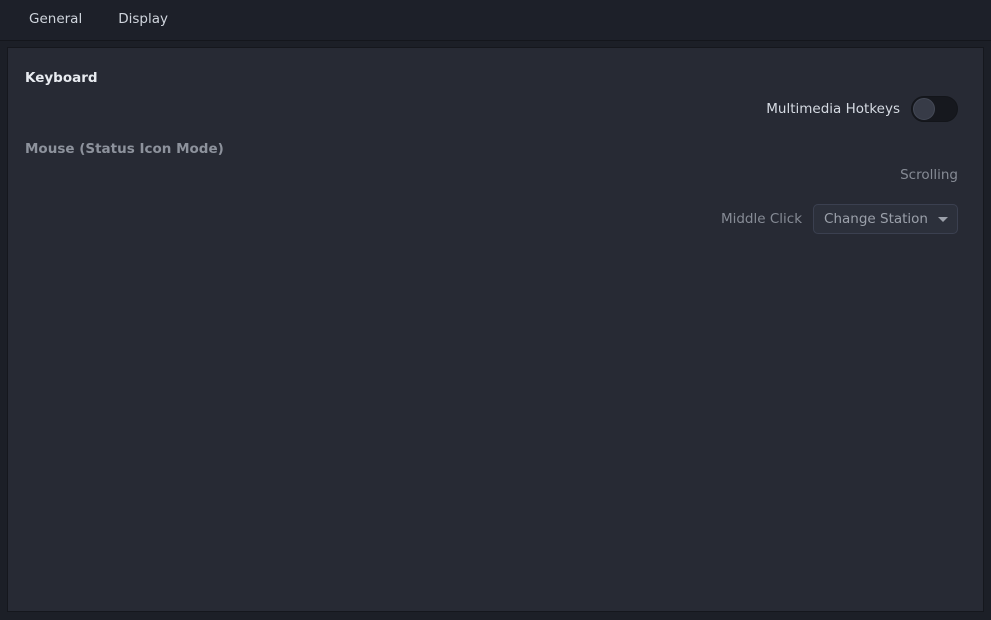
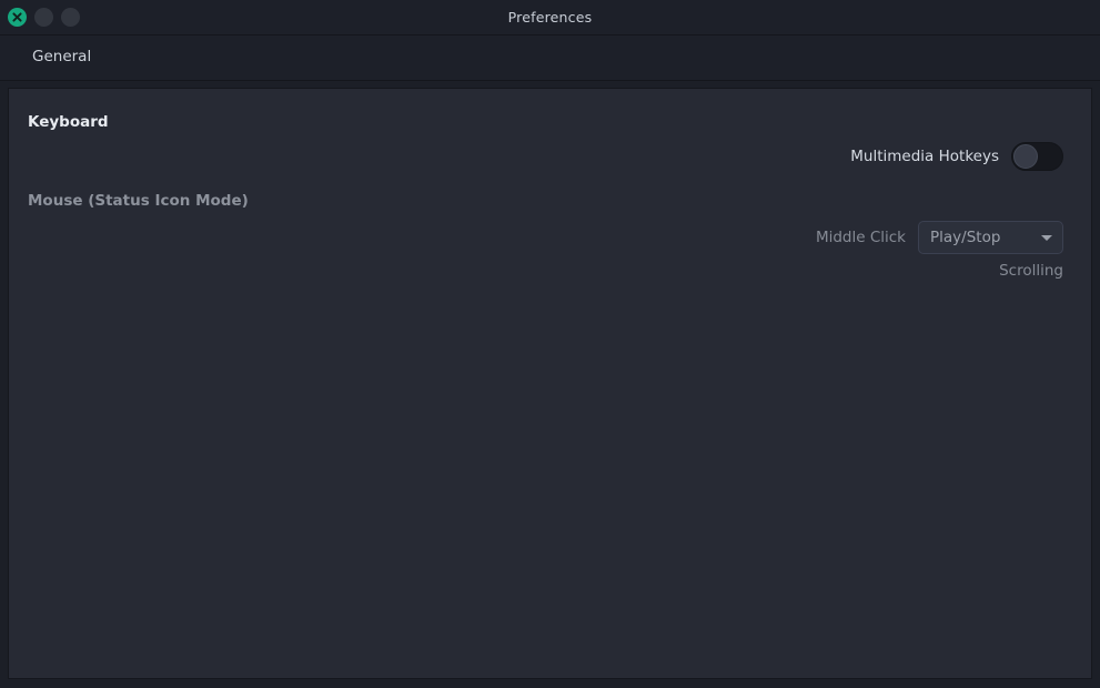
+ Preferences
  General
- Display
  Keyboard
  Multimedia Hotkeys
  Mouse (Status Icon Mode)
- Scrolling
+ Middle Click
+ Play/Stop
- Middle Click
+ Scrolling
- Change Station
